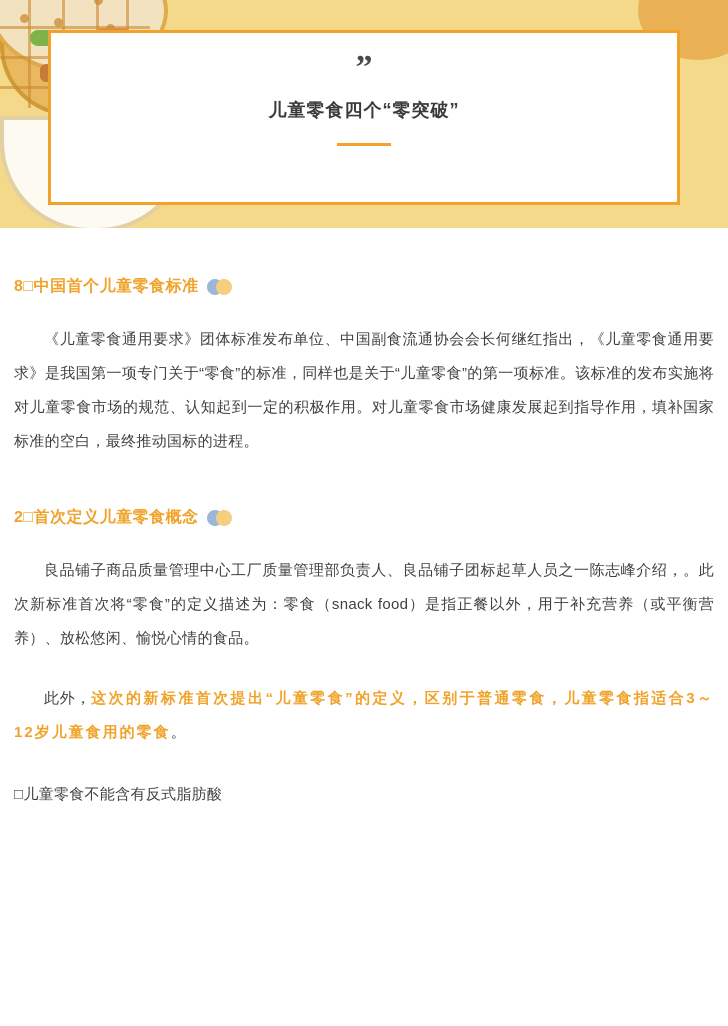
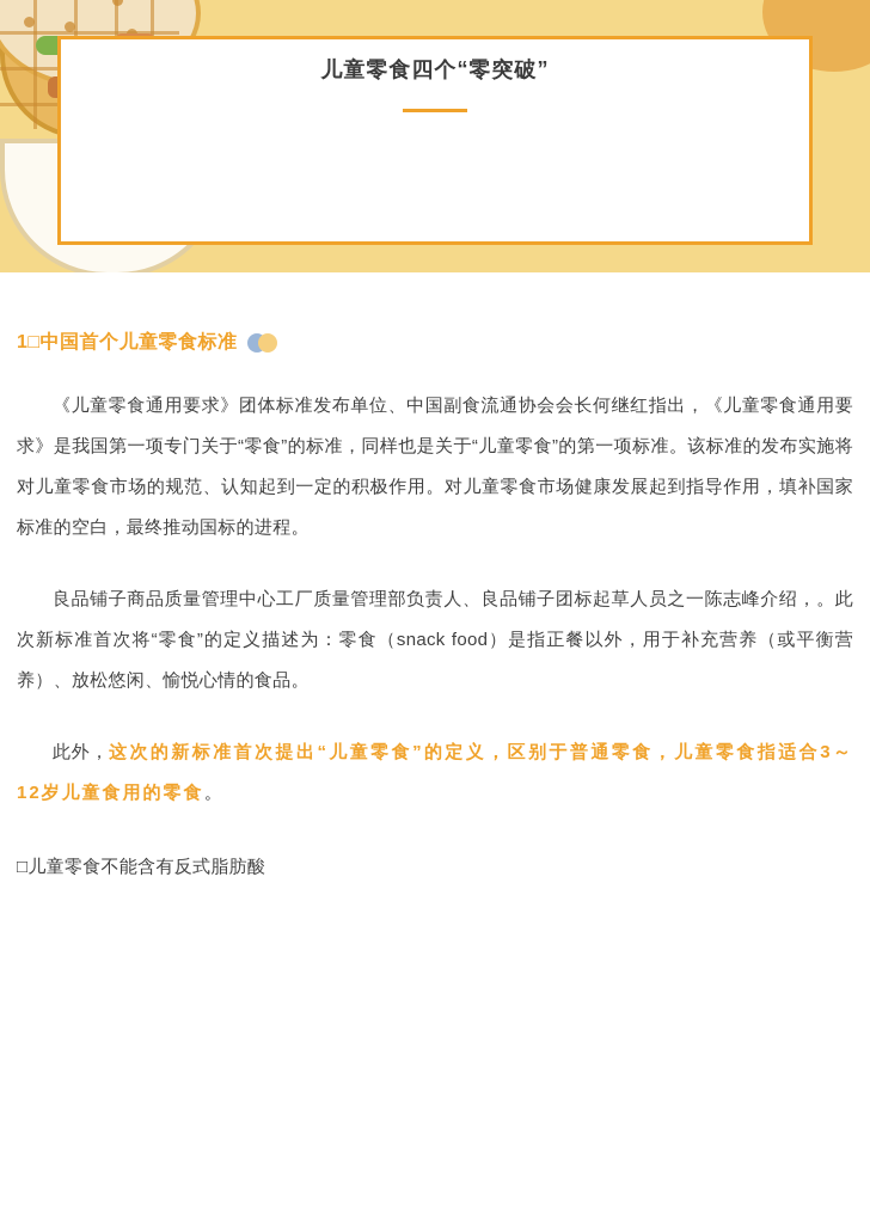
- ”
  儿童零食四个“零突破”
- 8□中国首个儿童零食标准
+ 1□中国首个儿童零食标准
  《儿童零食通用要求》团体标准发布单位、中国副食流通协会会长何继红指出，《儿童零食通用要求》是我国第一项专门关于“零食”的标准，同样也是关于“儿童零食”的第一项标准。该标准的发布实施将对儿童零食市场的规范、认知起到一定的积极作用。对儿童零食市场健康发展起到指导作用，填补国家标准的空白，最终推动国标的进程。
- 2□首次定义儿童零食概念
  良品铺子商品质量管理中心工厂质量管理部负责人、良品铺子团标起草人员之一陈志峰介绍，。此次新标准首次将“零食”的定义描述为：零食（snack food）是指正餐以外，用于补充营养（或平衡营养）、放松悠闲、愉悦心情的食品。
  此外，这次的新标准首次提出“儿童零食”的定义，区别于普通零食，儿童零食指适合3～12岁儿童食用的零食。
  □儿童零食不能含有反式脂肪酸
